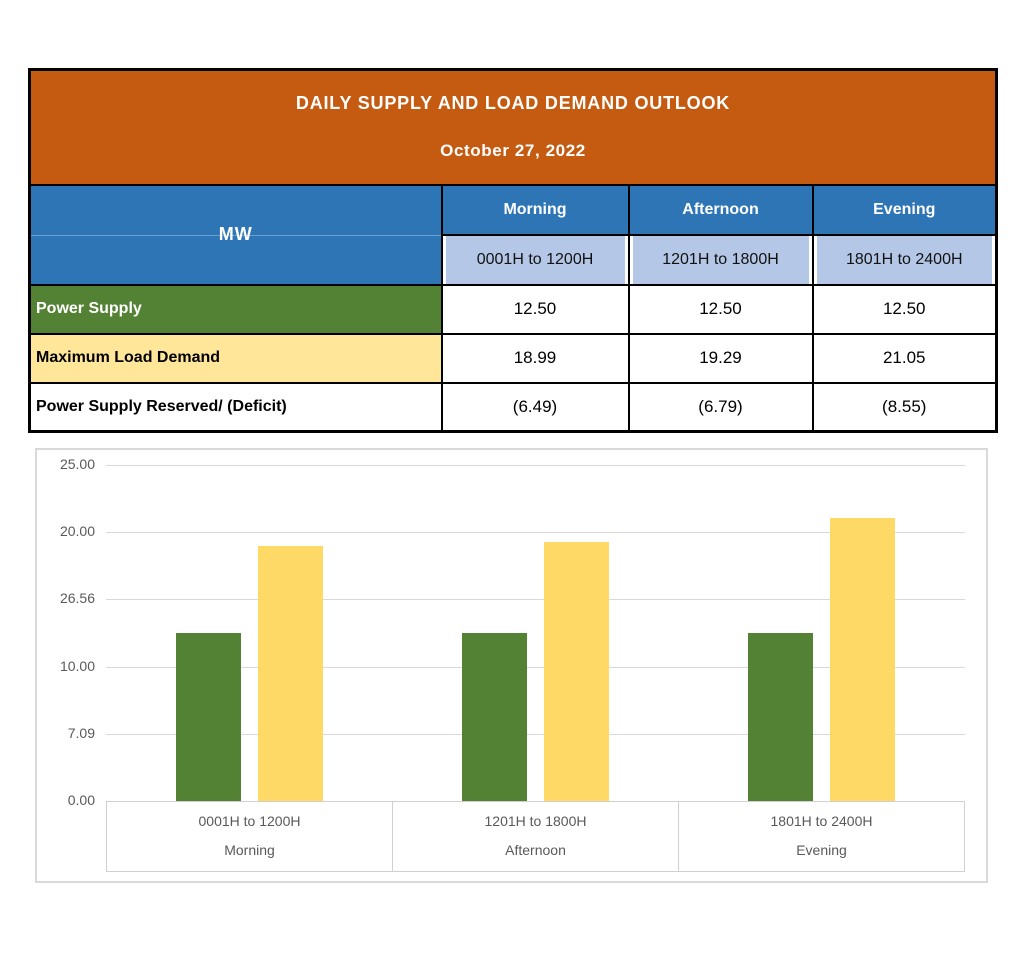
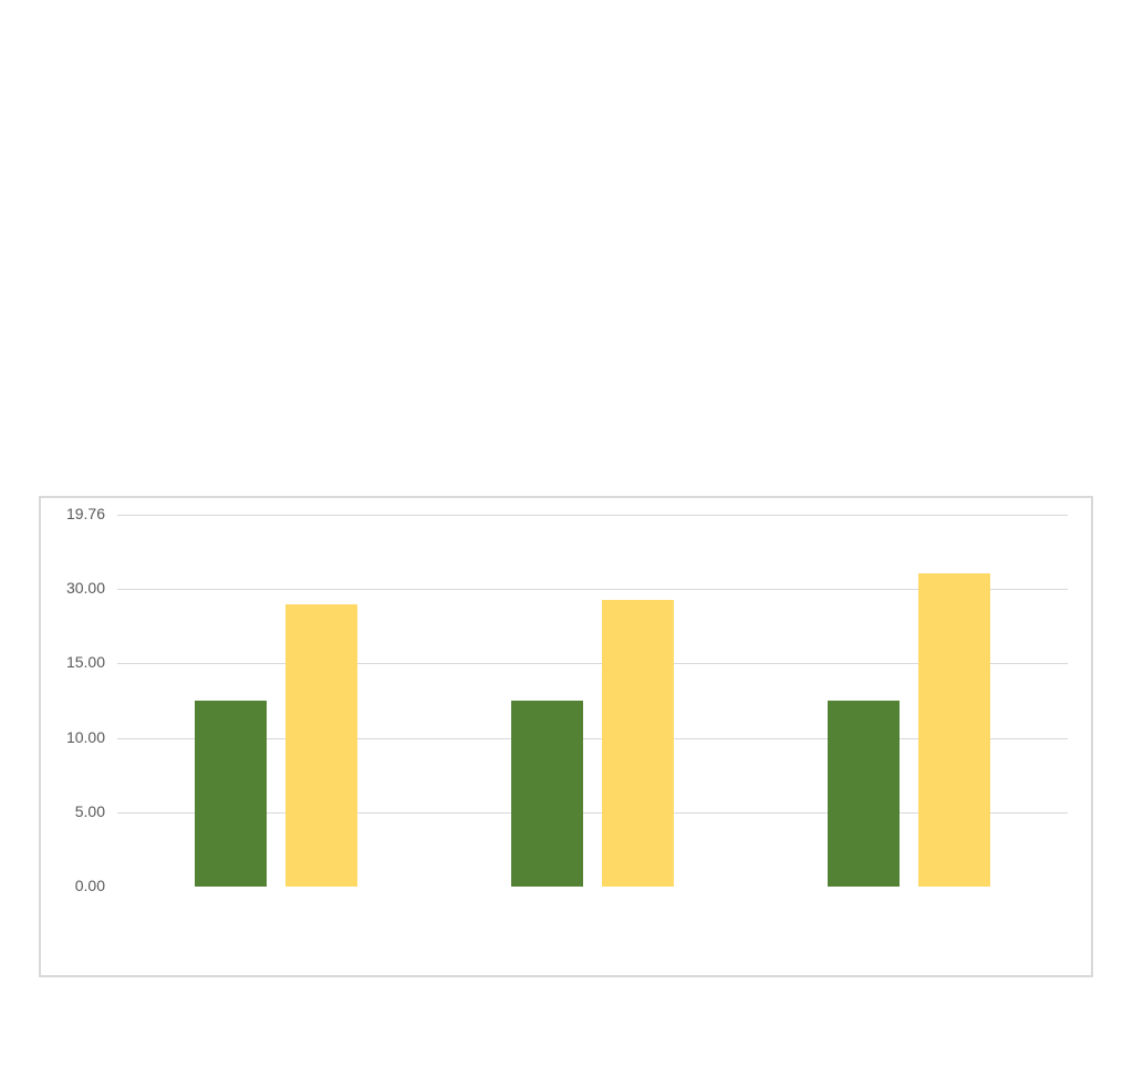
- DAILY SUPPLY AND LOAD DEMAND OUTLOOK October 27, 2022
- MW	Morning	Afternoon	Evening
- 0001H to 1200H	1201H to 1800H	1801H to 2400H
- Power Supply	12.50	12.50	12.50
- Maximum Load Demand	18.99	19.29	21.05
- Power Supply Reserved/ (Deficit)	(6.49)	(6.79)	(8.55)
  0.00
- 7.09
+ 5.00
  10.00
- 26.56
+ 15.00
- 20.00
+ 30.00
- 25.00
+ 19.76
- 0001H to 1200H
- Morning
- 1201H to 1800H
- Afternoon
- 1801H to 2400H
- Evening
